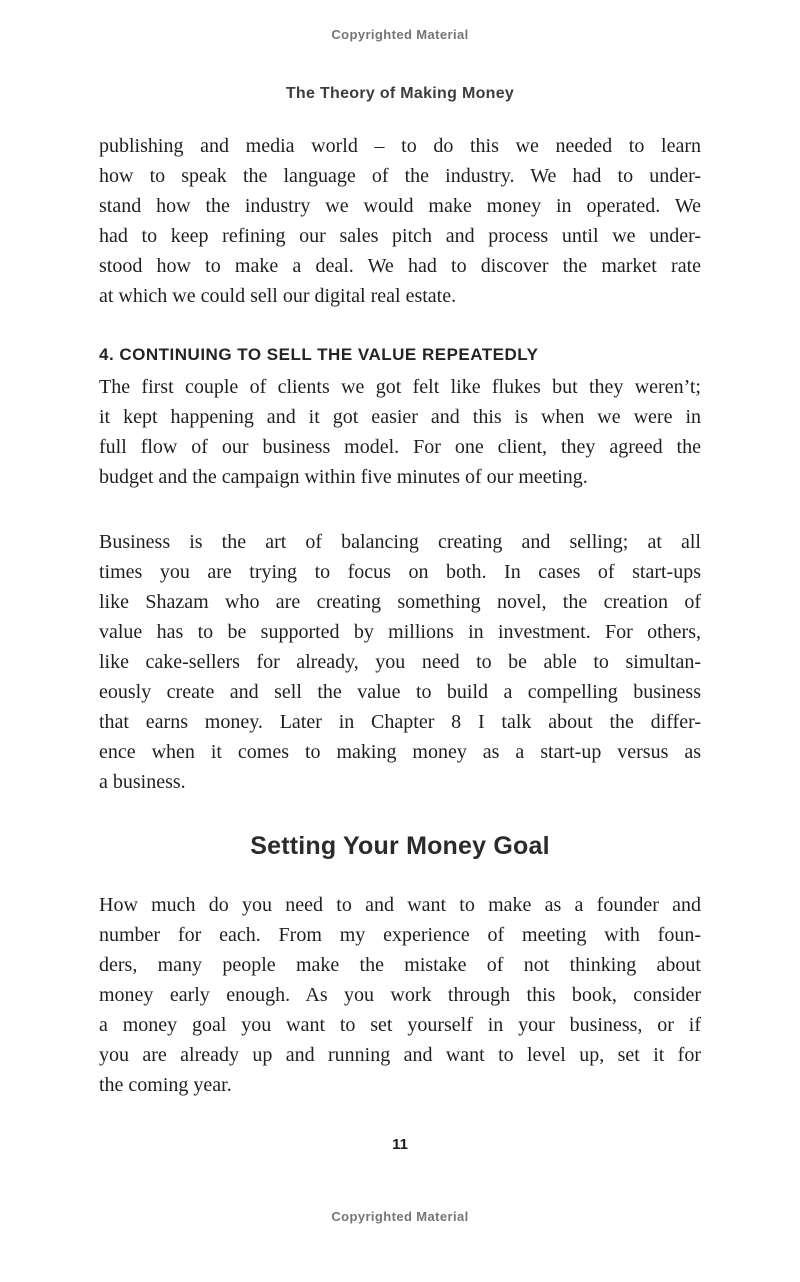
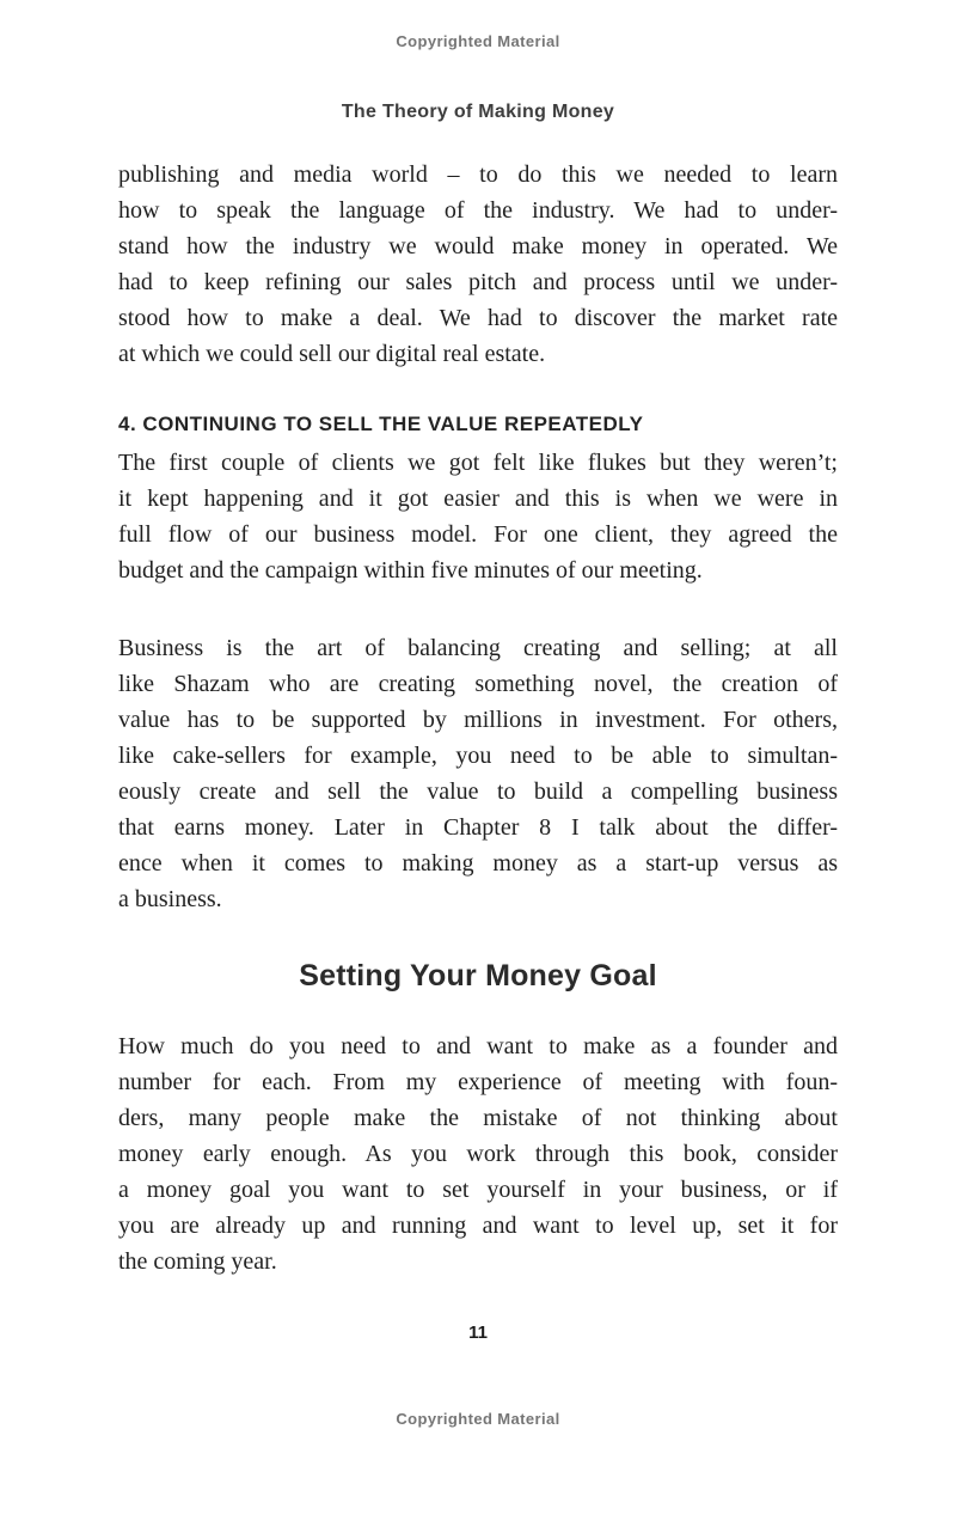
  Copyrighted Material
  The Theory of Making Money
  publishing and media world – to do this we needed to learn
  how to speak the language of the industry. We had to under-
  stand how the industry we would make money in operated. We
  had to keep refining our sales pitch and process until we under-
  stood how to make a deal. We had to discover the market rate
  at which we could sell our digital real estate.
  4. CONTINUING TO SELL THE VALUE REPEATEDLY
  The first couple of clients we got felt like flukes but they weren’t;
  it kept happening and it got easier and this is when we were in
  full flow of our business model. For one client, they agreed the
  budget and the campaign within five minutes of our meeting.
  Business is the art of balancing creating and selling; at all
- times you are trying to focus on both. In cases of start-ups
  like Shazam who are creating something novel, the creation of
  value has to be supported by millions in investment. For others,
- like cake-sellers for already, you need to be able to simultan-
+ like cake-sellers for example, you need to be able to simultan-
  eously create and sell the value to build a compelling business
  that earns money. Later in Chapter 8 I talk about the differ-
  ence when it comes to making money as a start-up versus as
  a business.
  Setting Your Money Goal
  How much do you need to and want to make as a founder and
  number for each. From my experience of meeting with foun-
  ders, many people make the mistake of not thinking about
  money early enough. As you work through this book, consider
  a money goal you want to set yourself in your business, or if
  you are already up and running and want to level up, set it for
  the coming year.
  11
  Copyrighted Material
